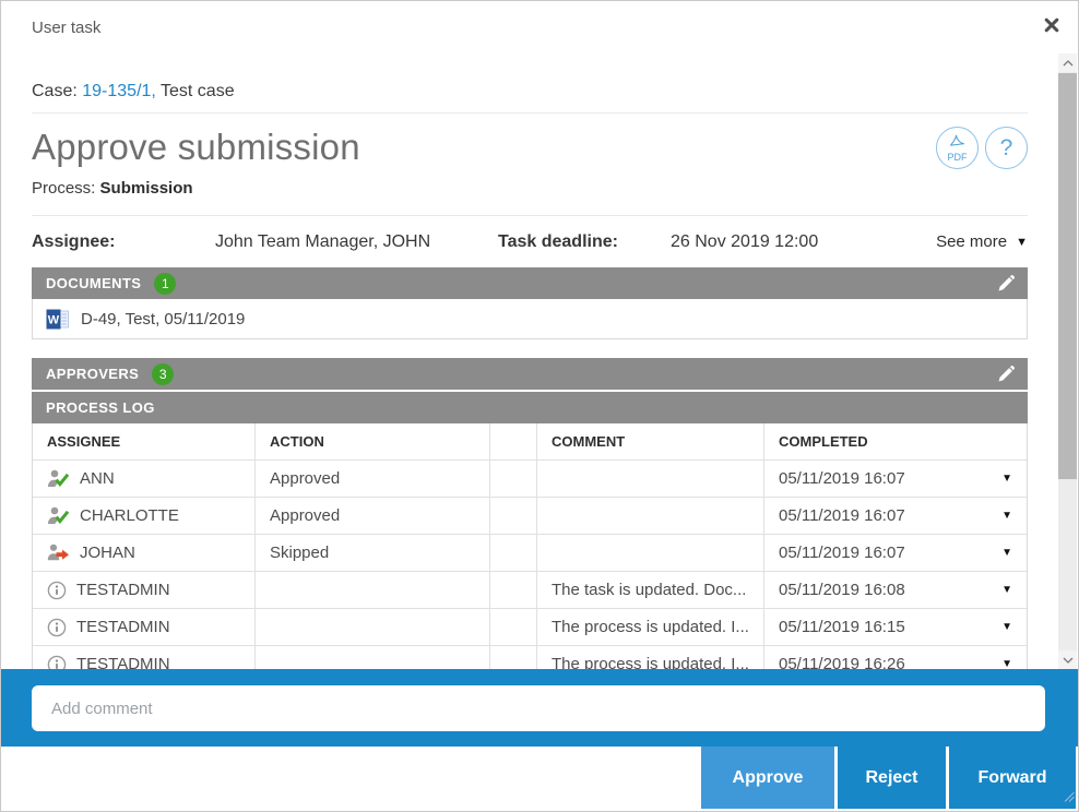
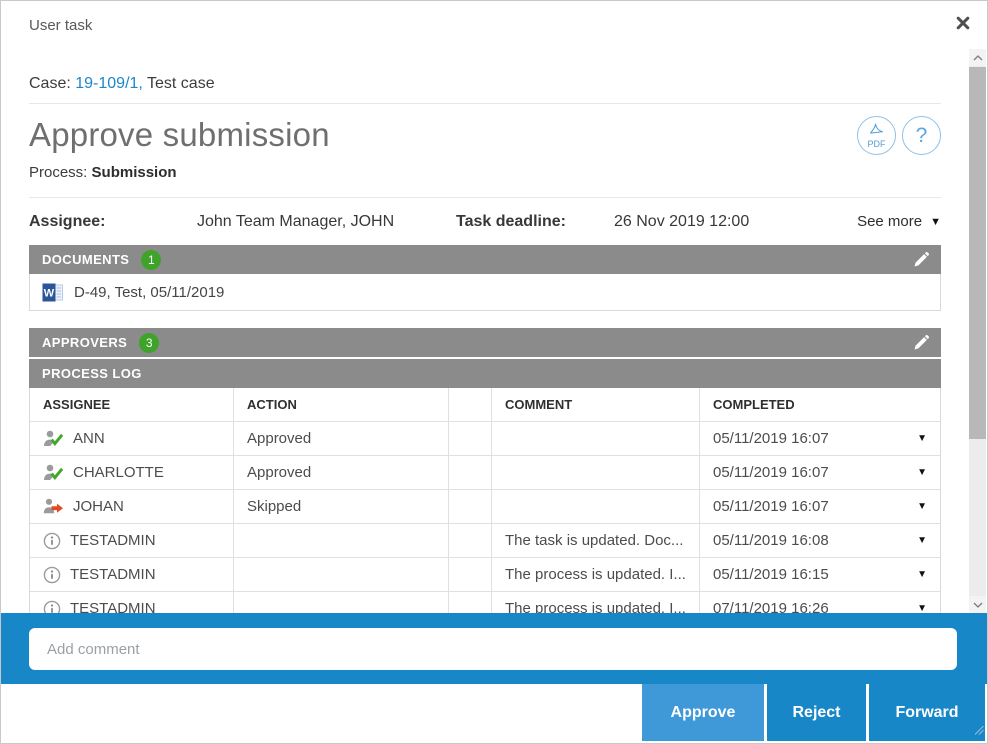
  User task
- Case: 19-135/1, Test case
+ Case: 19-109/1, Test case
  Approve submission
  PDF
  ?
  Process: Submission
  Assignee:
  John Team Manager, JOHN
  Task deadline:
  26 Nov 2019 12:00
  See more
  ▼
  DOCUMENTS
  1
  W
  D-49, Test, 05/11/2019
  APPROVERS
  3
  PROCESS LOG
  ASSIGNEE
  ACTION
  COMMENT
  COMPLETED
  ANN
  Approved
  05/11/2019 16:07
  ▼
  CHARLOTTE
  Approved
  05/11/2019 16:07
  ▼
  JOHAN
  Skipped
  05/11/2019 16:07
  ▼
  TESTADMIN
  The task is updated. Doc...
  05/11/2019 16:08
  ▼
  TESTADMIN
  The process is updated. I...
  05/11/2019 16:15
  ▼
  TESTADMIN
  The process is updated. I...
- 05/11/2019 16:26
+ 07/11/2019 16:26
  ▼
  Add comment
  Approve
  Reject
  Forward
